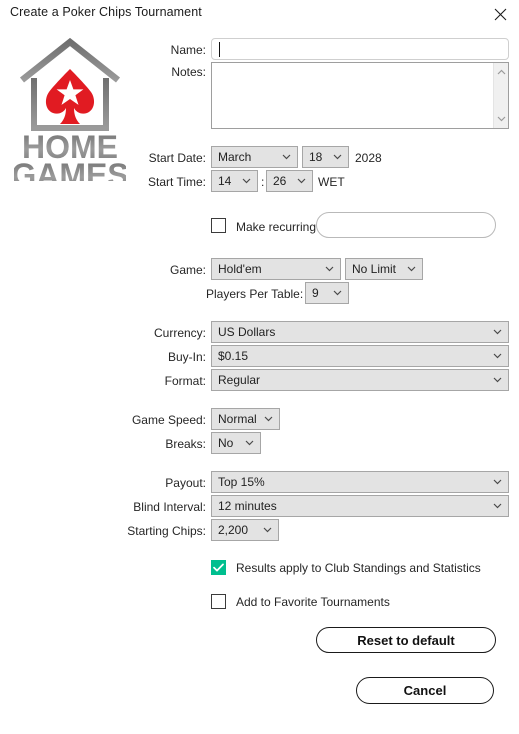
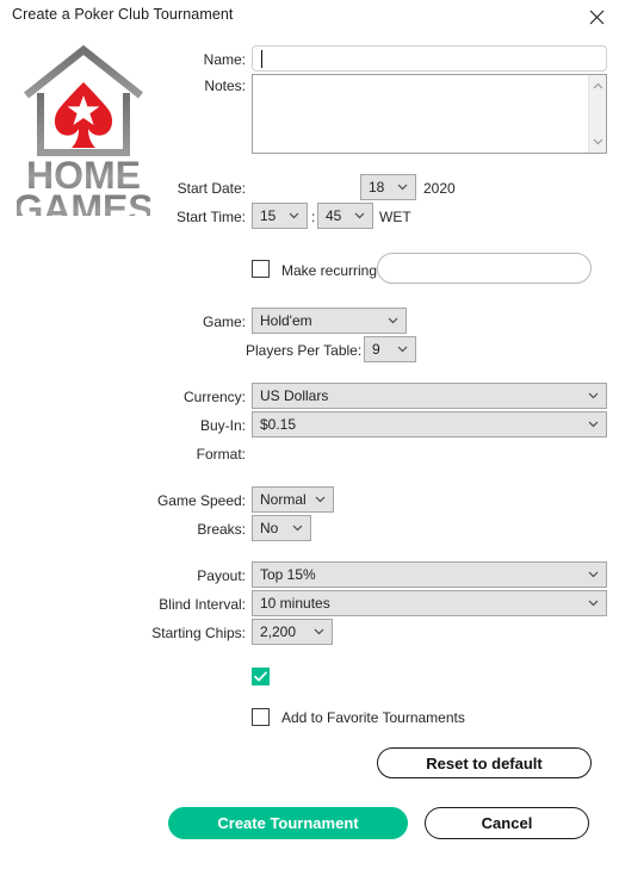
- Create a Poker Chips Tournament
+ Create a Poker Club Tournament
  HOME
  GAMES
  Name:
  Notes:
  Start Date:
- March
  18
- 2028
+ 2020
  Start Time:
- 14
+ 15
  :
- 26
+ 45
  WET
  Make recurring
  Game:
  Hold'em
- No Limit
  Players Per Table:
  9
  Currency:
  US Dollars
  Buy-In:
  $0.15
  Format:
- Regular
  Game Speed:
  Normal
  Breaks:
  No
  Payout:
  Top 15%
  Blind Interval:
- 12 minutes
+ 10 minutes
  Starting Chips:
  2,200
- Results apply to Club Standings and Statistics
  Add to Favorite Tournaments
  Reset to default
+ Create Tournament
  Cancel
